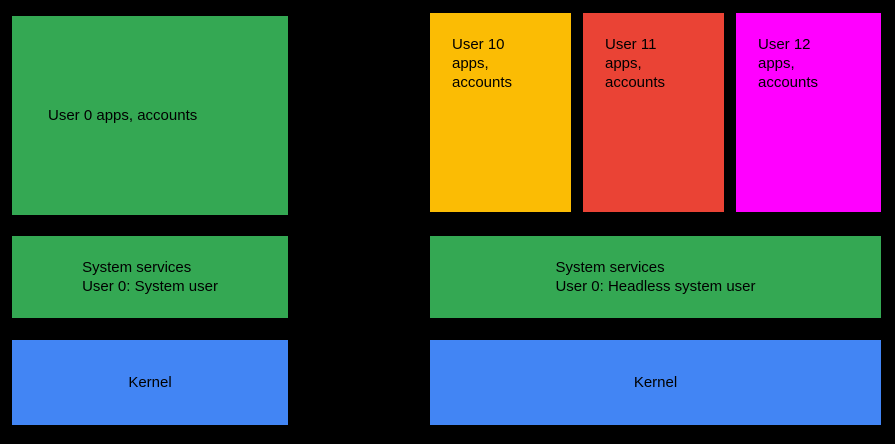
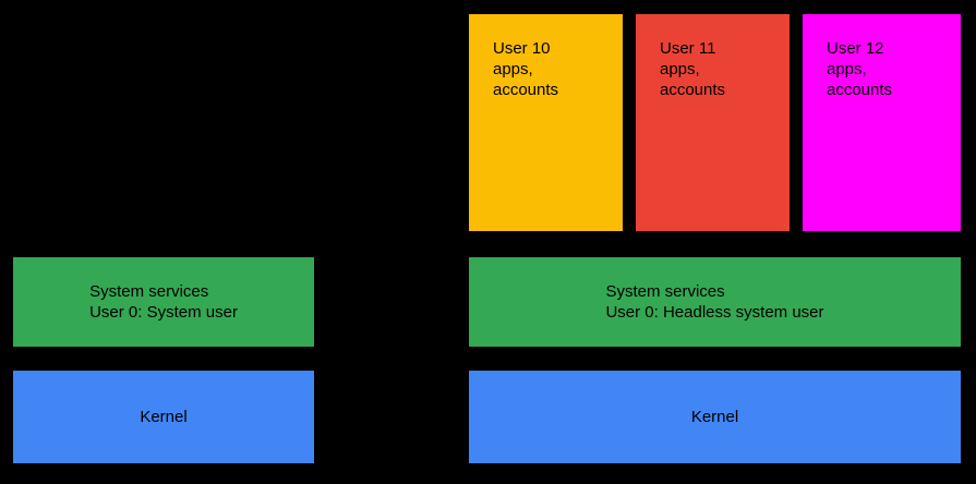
- User 0 apps, accounts
  System services
  User 0: System user
  Kernel
  User 10
  apps,
  accounts
  User 11
  apps,
  accounts
  User 12
  apps,
  accounts
  System services
  User 0: Headless system user
  Kernel
